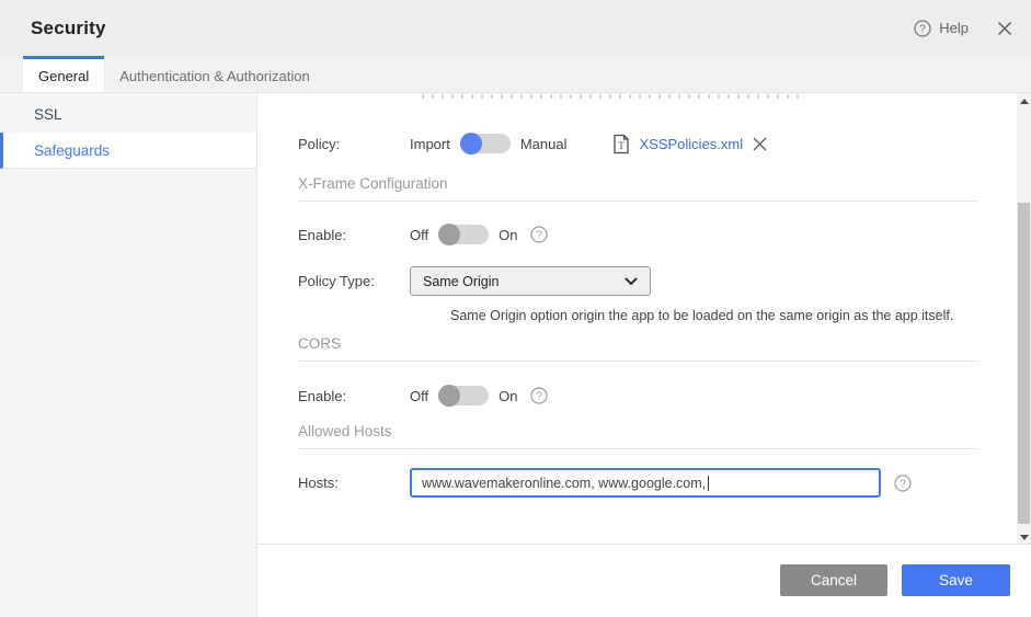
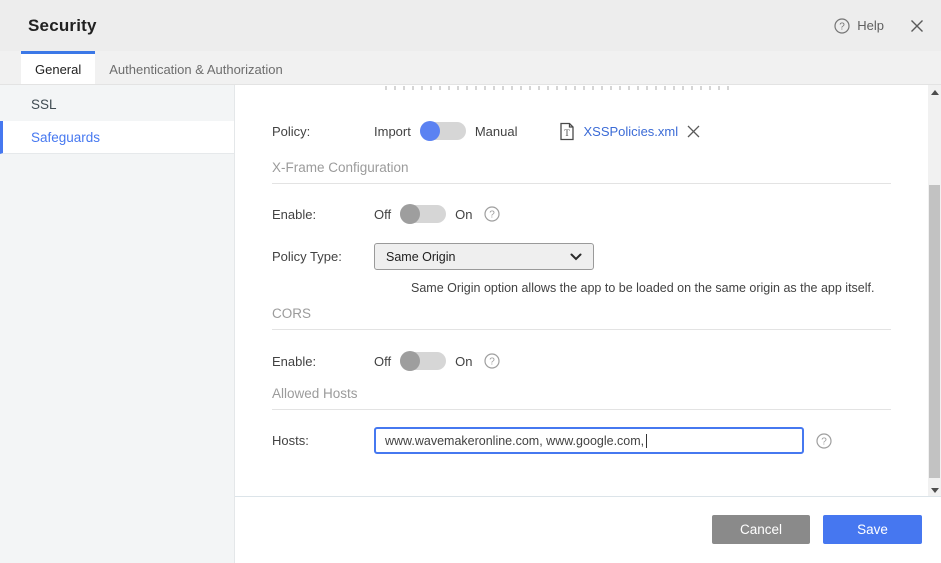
  Security
  ?
  Help
  General
  Authentication & Authorization
  SSL
  Safeguards
  Policy:
  Import
  Manual
  T
  XSSPolicies.xml
  X-Frame Configuration
  Enable:
  Off
  On
  ?
  Policy Type:
  Same Origin
- Same Origin option origin the app to be loaded on the same origin as the app itself.
+ Same Origin option allows the app to be loaded on the same origin as the app itself.
  CORS
  Enable:
  Off
  On
  ?
  Allowed Hosts
  Hosts:
  www.wavemakeronline.com, www.google.com,
  ?
  Cancel
  Save
